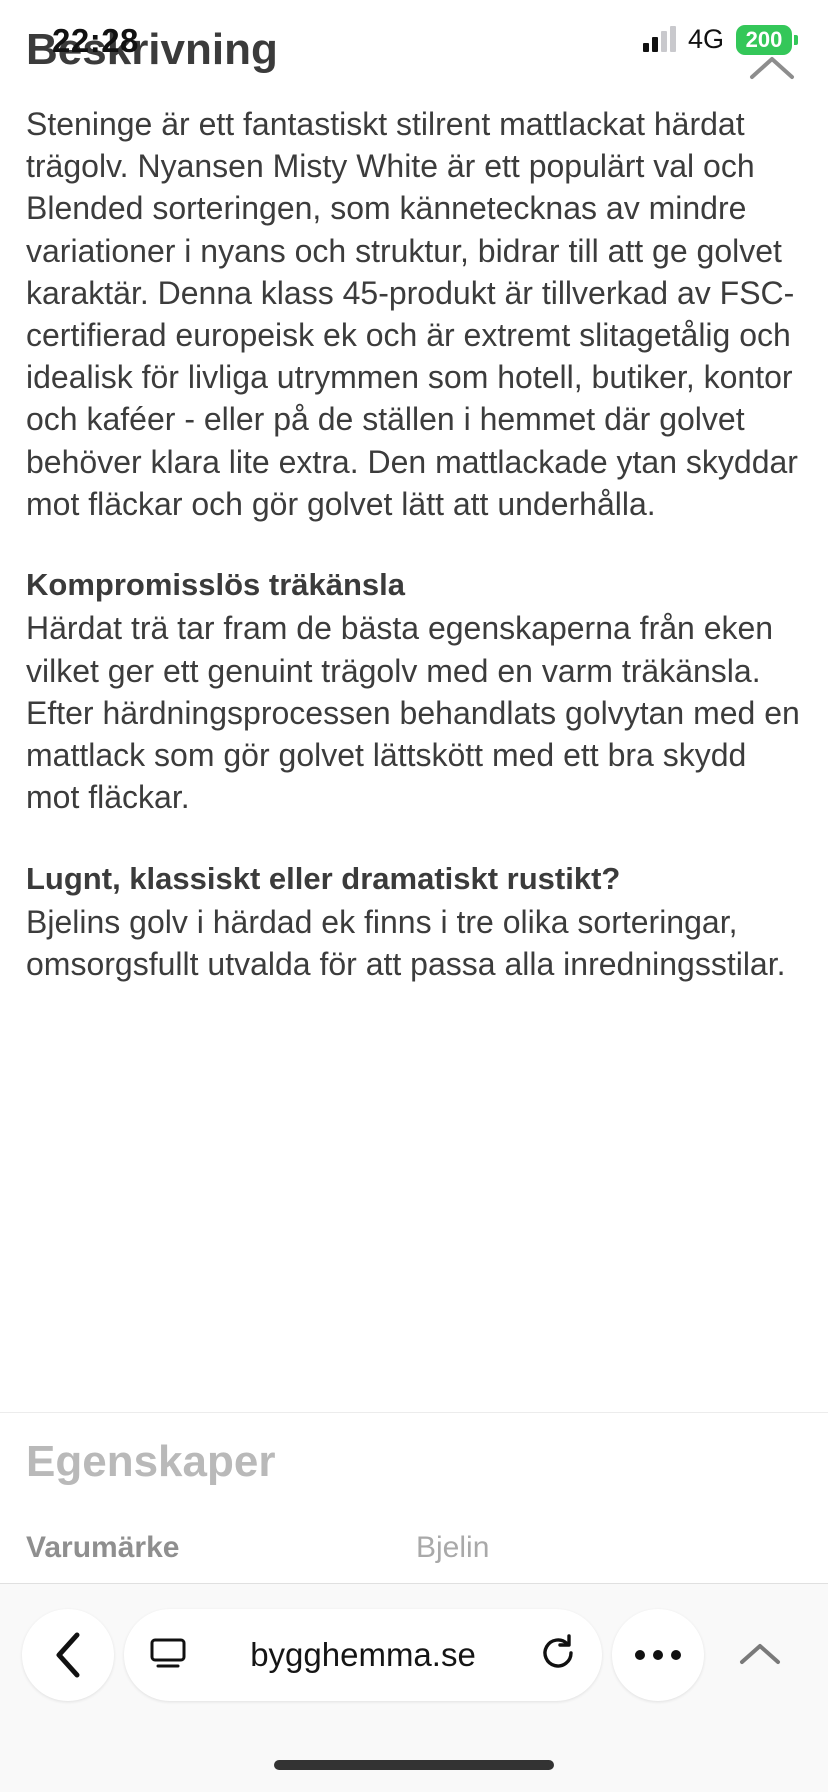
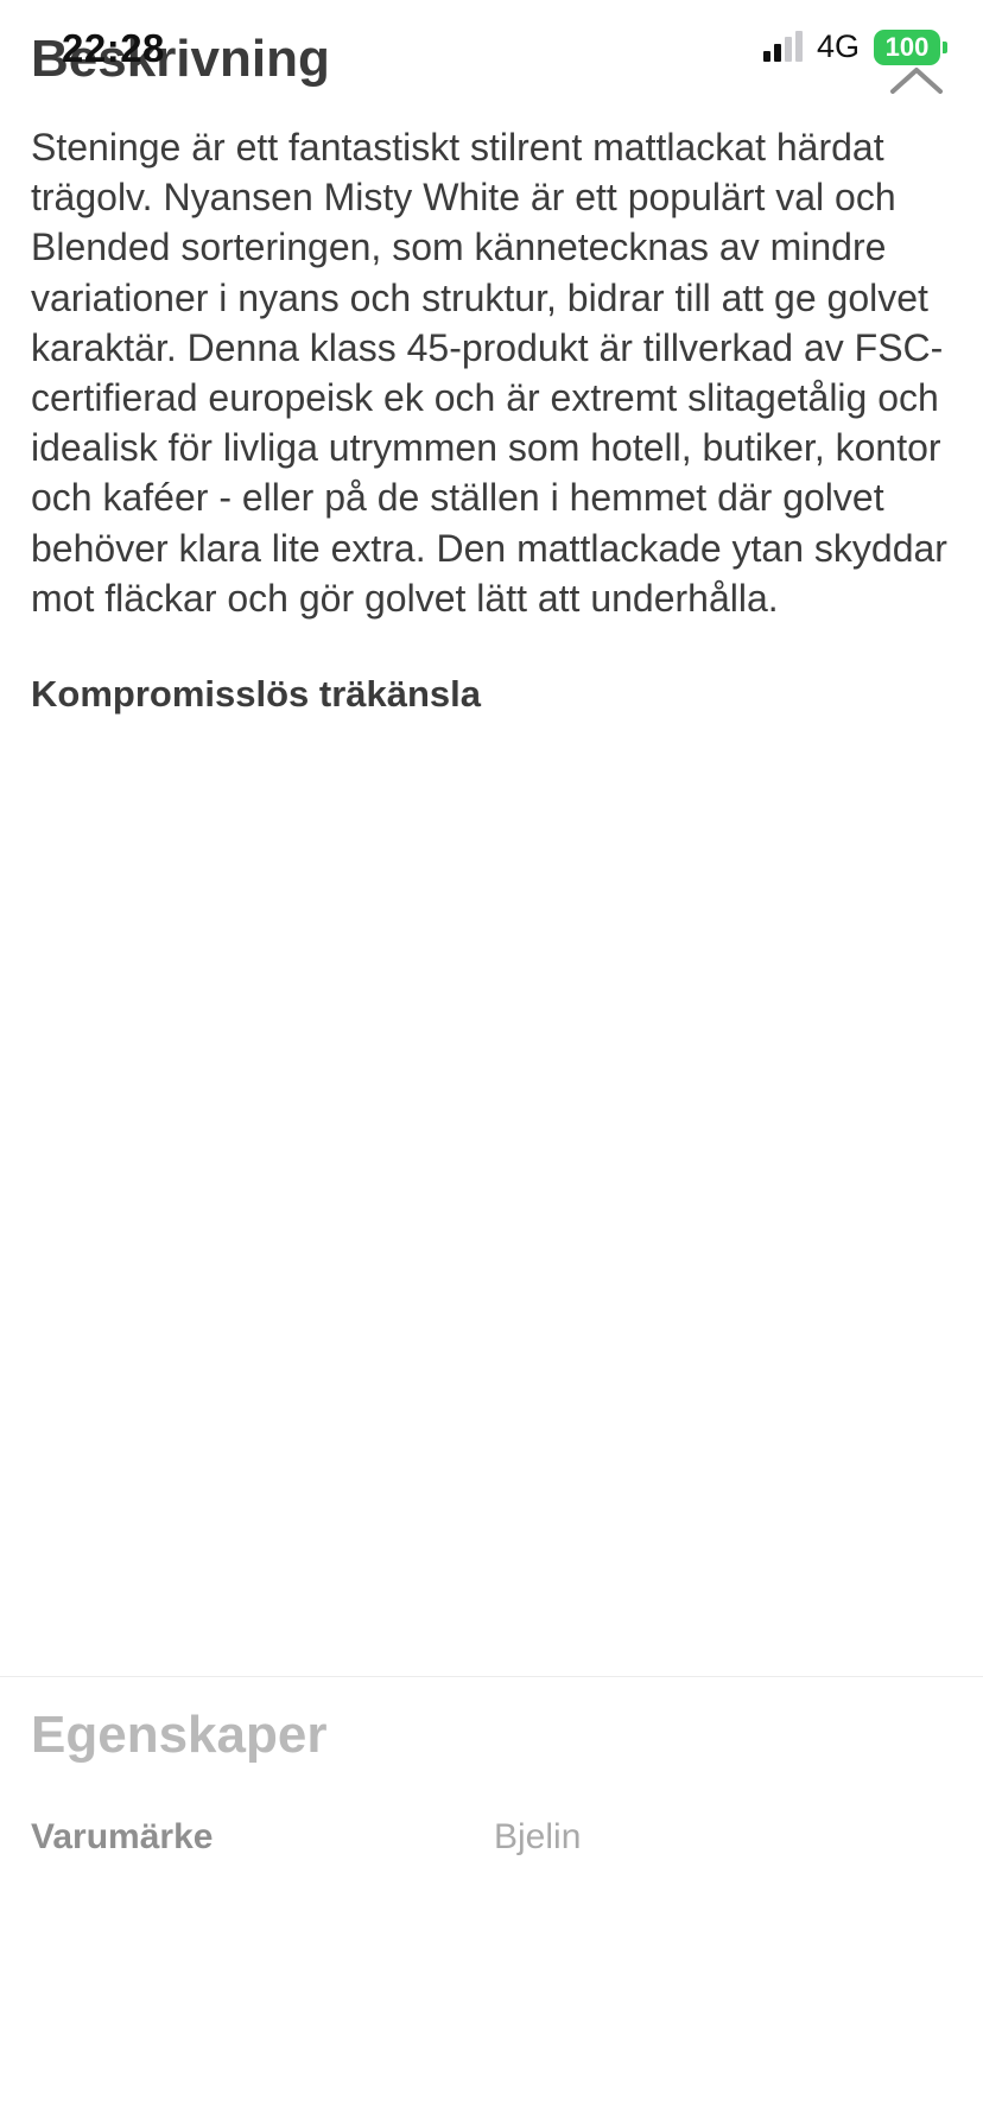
  Beskrivning
  Steninge är ett fantastiskt stilrent mattlackat härdat trägolv. Nyansen Misty White är ett populärt val och Blended sorteringen, som kännetecknas av mindre variationer i nyans och struktur, bidrar till att ge golvet karaktär. Denna klass 45-produkt är tillverkad av FSC-certifierad europeisk ek och är extremt slitagetålig och idealisk för livliga utrymmen som hotell, butiker, kontor och kaféer - eller på de ställen i hemmet där golvet behöver klara lite extra. Den mattlackade ytan skyddar mot fläckar och gör golvet lätt att underhålla.
  Kompromisslös träkänsla
- Härdat trä tar fram de bästa egenskaperna från eken vilket ger ett genuint trägolv med en varm träkänsla. Efter härdningsprocessen behandlats golvytan med en mattlack som gör golvet lättskött med ett bra skydd mot fläckar.
- Lugnt, klassiskt eller dramatiskt rustikt?
- Bjelins golv i härdad ek finns i tre olika sorteringar, omsorgsfullt utvalda för att passa alla inredningsstilar.
  Egenskaper
  Varumärke
  Bjelin
- bygghemma.se
  22:28
  4G
- 200
+ 100
